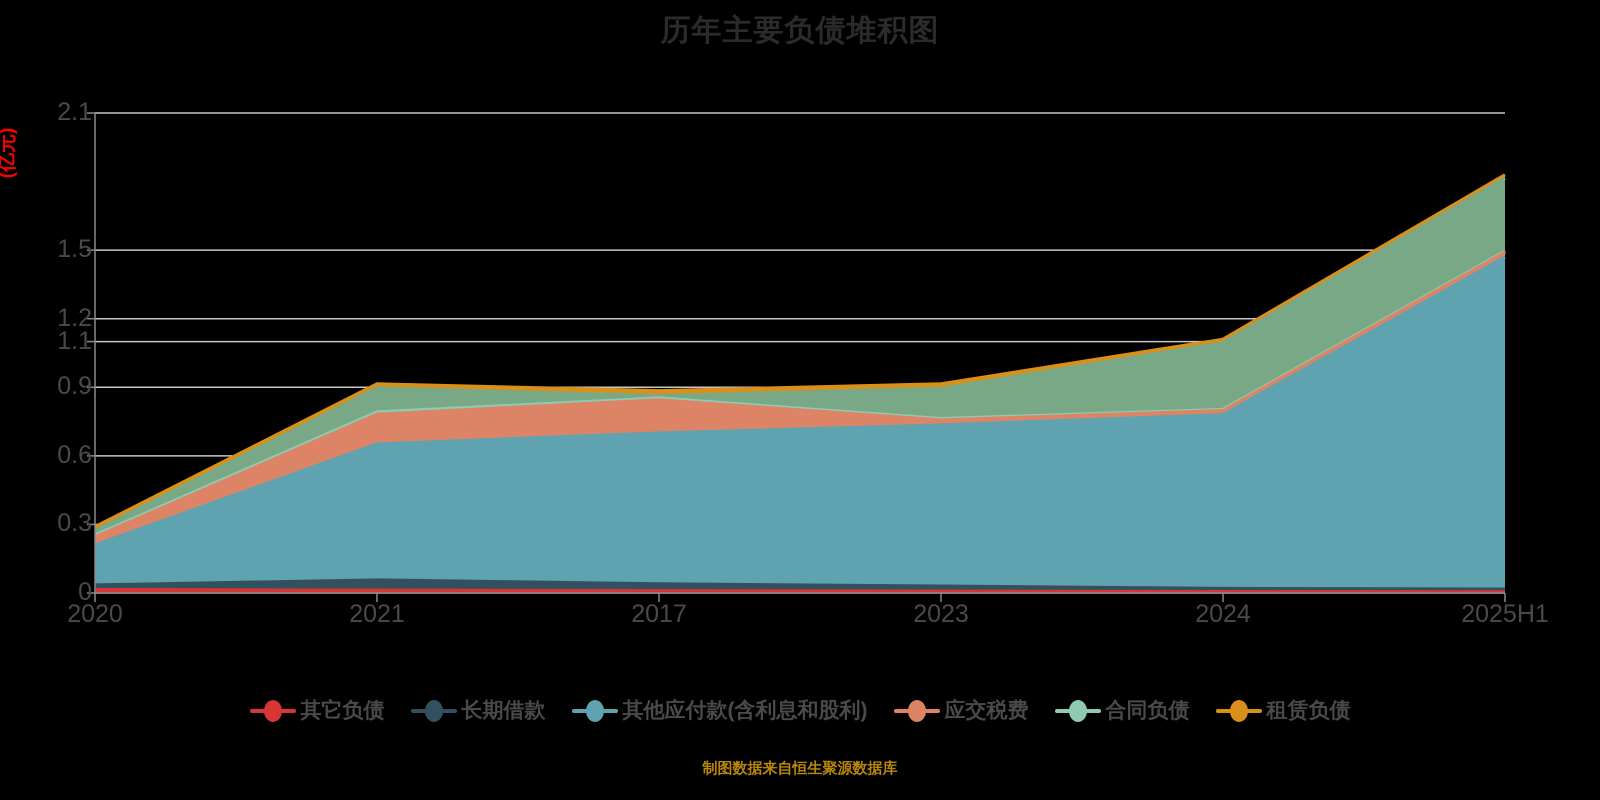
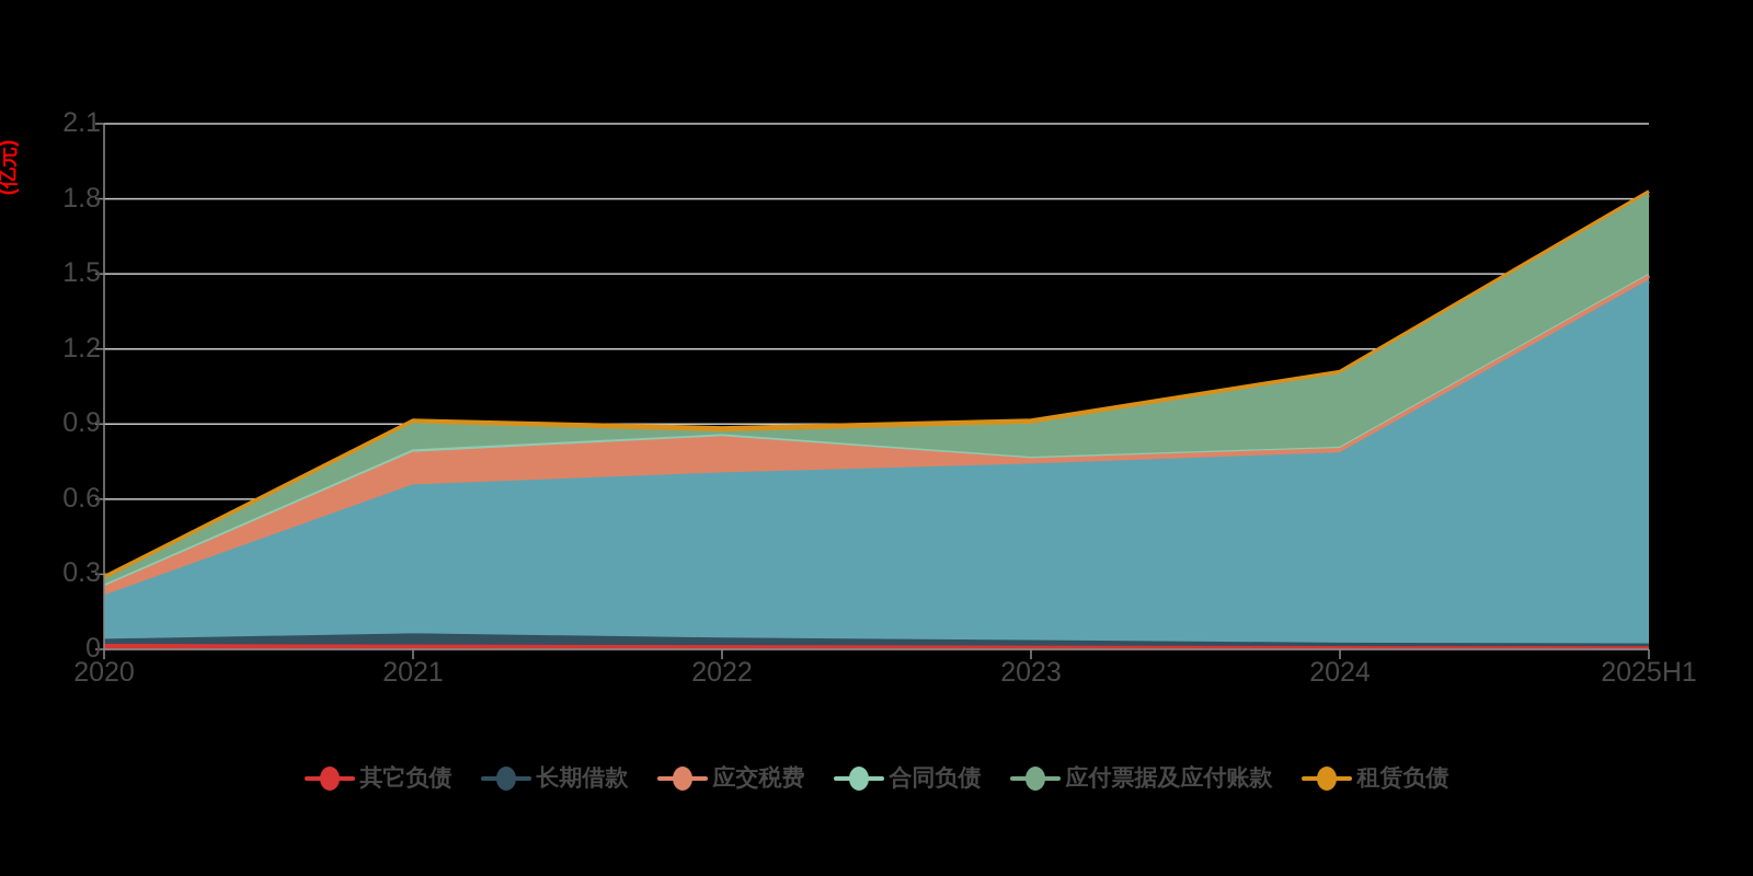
- 历年主要负债堆积图
  0
  0.3
  0.6
  0.9
  1.2
  1.5
- 1.1
+ 1.8
  2.1
  2020
  2021
- 2017
+ 2022
  2023
  2024
  2025H1
  其它负债
  长期借款
- 其他应付款(含利息和股利)
  应交税费
  合同负债
+ 应付票据及应付账款
  租赁负债
- 制图数据来自恒生聚源数据库
